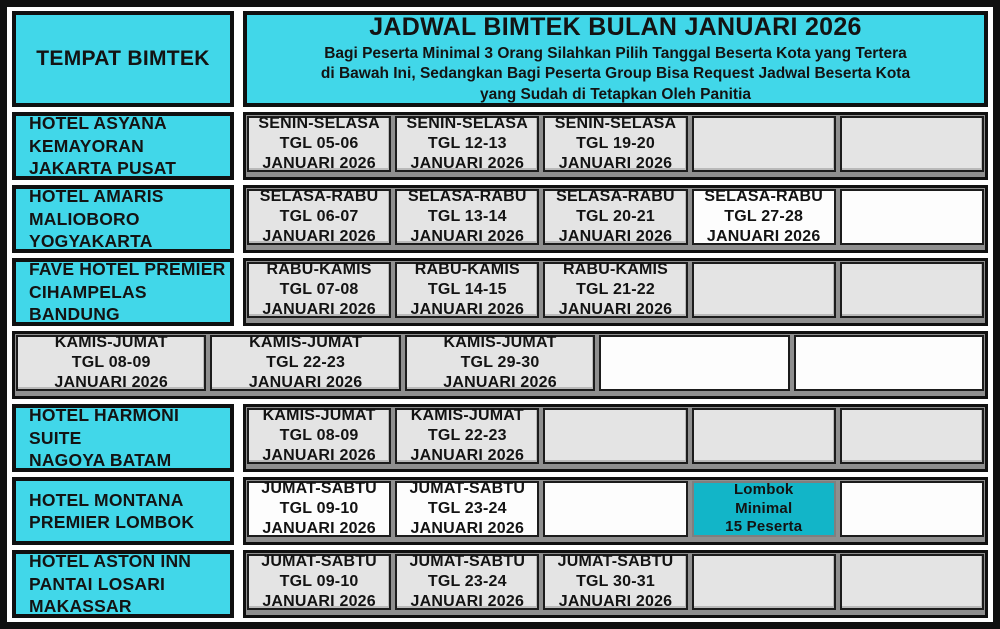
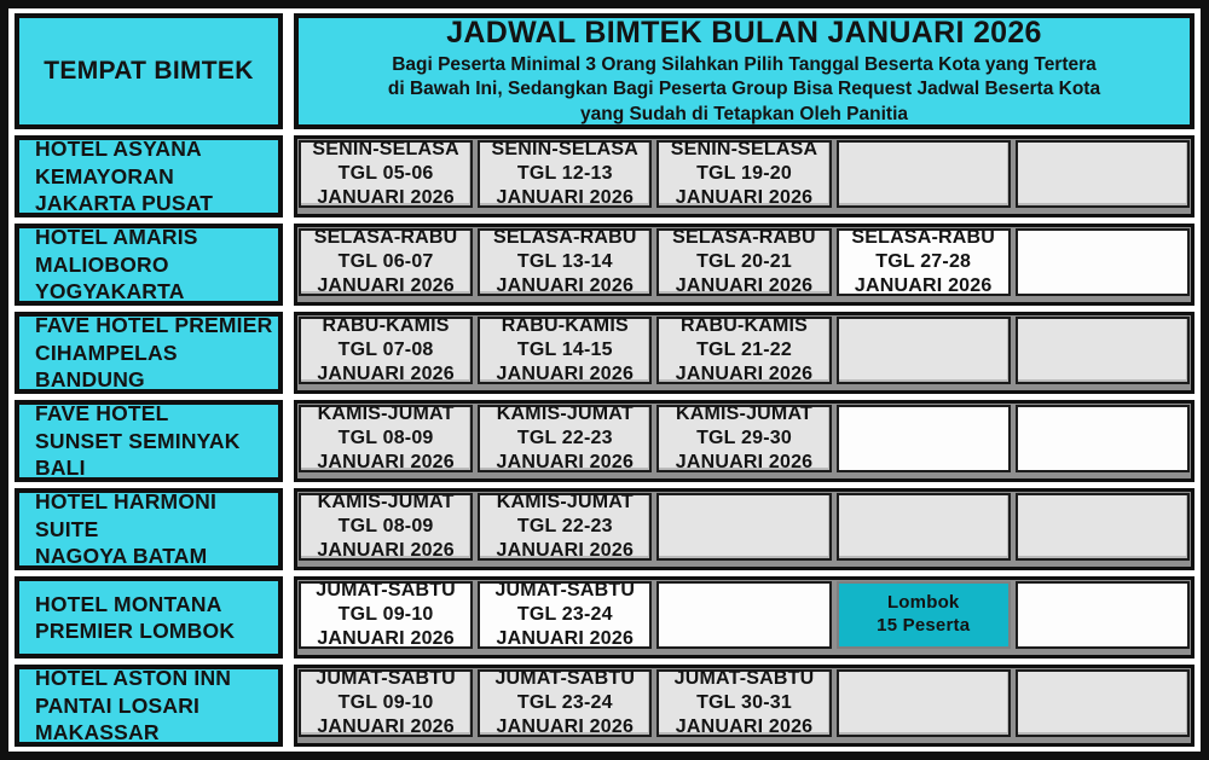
  TEMPAT BIMTEK
  JADWAL BIMTEK BULAN JANUARI 2026
  Bagi Peserta Minimal 3 Orang Silahkan Pilih Tanggal Beserta Kota yang Tertera
  di Bawah Ini, Sedangkan Bagi Peserta Group Bisa Request Jadwal Beserta Kota
  yang Sudah di Tetapkan Oleh Panitia
  HOTEL ASYANA
  KEMAYORAN
  JAKARTA PUSAT
  SENIN-SELASA
  TGL 05-06
  JANUARI 2026
  SENIN-SELASA
  TGL 12-13
  JANUARI 2026
  SENIN-SELASA
  TGL 19-20
  JANUARI 2026
  HOTEL AMARIS
  MALIOBORO
  YOGYAKARTA
  SELASA-RABU
  TGL 06-07
  JANUARI 2026
  SELASA-RABU
  TGL 13-14
  JANUARI 2026
  SELASA-RABU
  TGL 20-21
  JANUARI 2026
  SELASA-RABU
  TGL 27-28
  JANUARI 2026
  FAVE HOTEL PREMIER
  CIHAMPELAS BANDUNG
  RABU-KAMIS
  TGL 07-08
  JANUARI 2026
  RABU-KAMIS
  TGL 14-15
  JANUARI 2026
  RABU-KAMIS
  TGL 21-22
  JANUARI 2026
+ FAVE HOTEL
+ SUNSET SEMINYAK BALI
  KAMIS-JUMAT
  TGL 08-09
  JANUARI 2026
  KAMIS-JUMAT
  TGL 22-23
  JANUARI 2026
  KAMIS-JUMAT
  TGL 29-30
  JANUARI 2026
  HOTEL HARMONI SUITE
  NAGOYA BATAM
  KAMIS-JUMAT
  TGL 08-09
  JANUARI 2026
  KAMIS-JUMAT
  TGL 22-23
  JANUARI 2026
  HOTEL MONTANA
  PREMIER LOMBOK
  JUMAT-SABTU
  TGL 09-10
  JANUARI 2026
  JUMAT-SABTU
  TGL 23-24
  JANUARI 2026
  Lombok
- Minimal
  15 Peserta
  HOTEL ASTON INN
  PANTAI LOSARI
  MAKASSAR
  JUMAT-SABTU
  TGL 09-10
  JANUARI 2026
  JUMAT-SABTU
  TGL 23-24
  JANUARI 2026
  JUMAT-SABTU
  TGL 30-31
  JANUARI 2026
